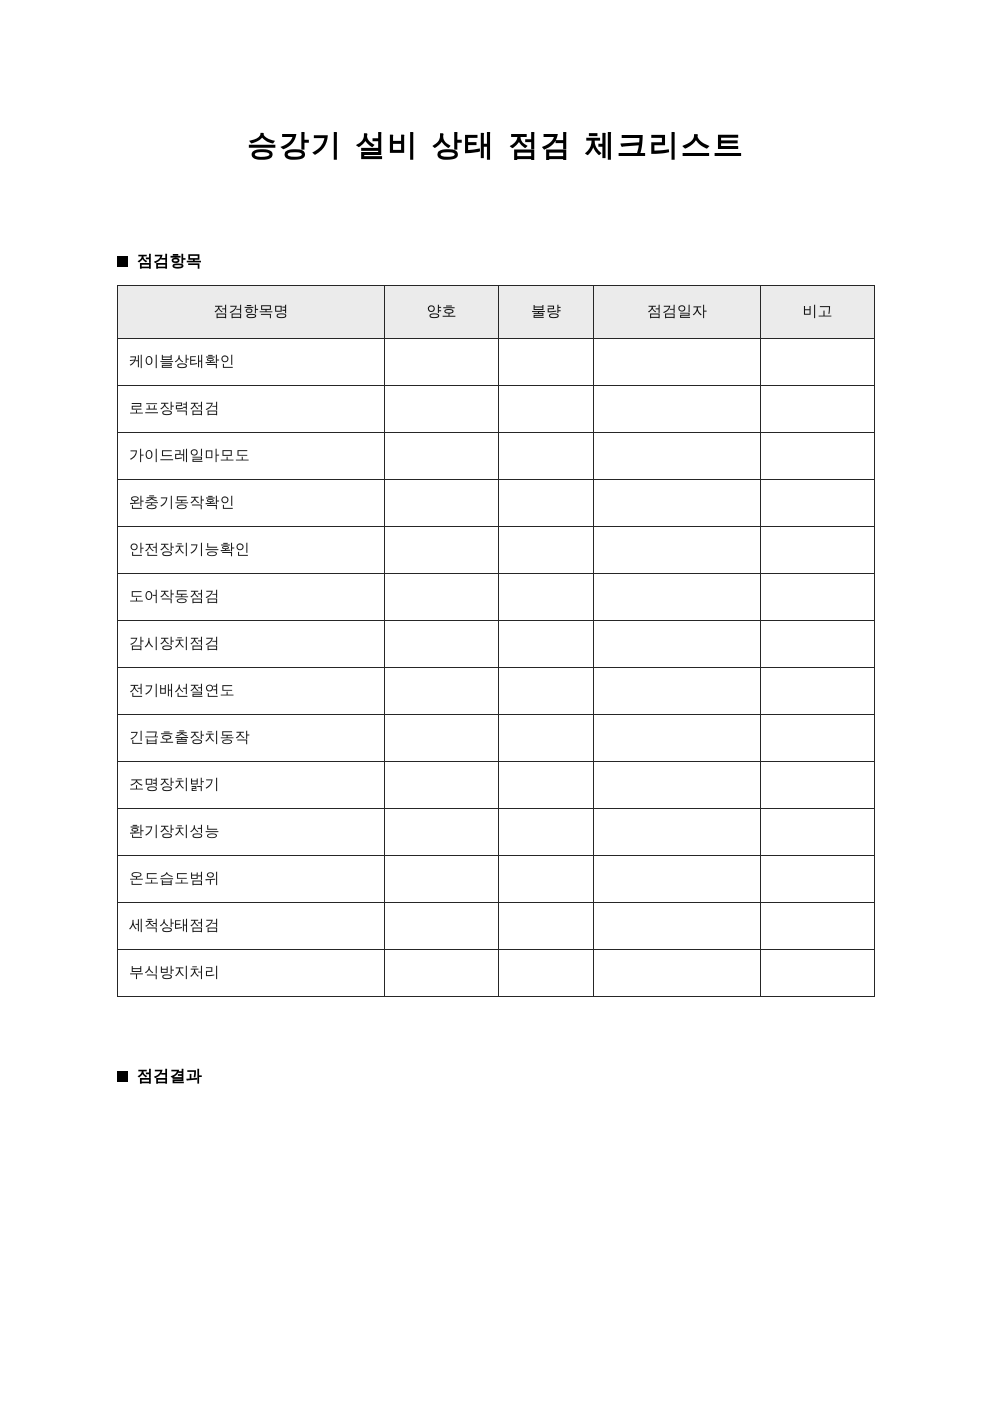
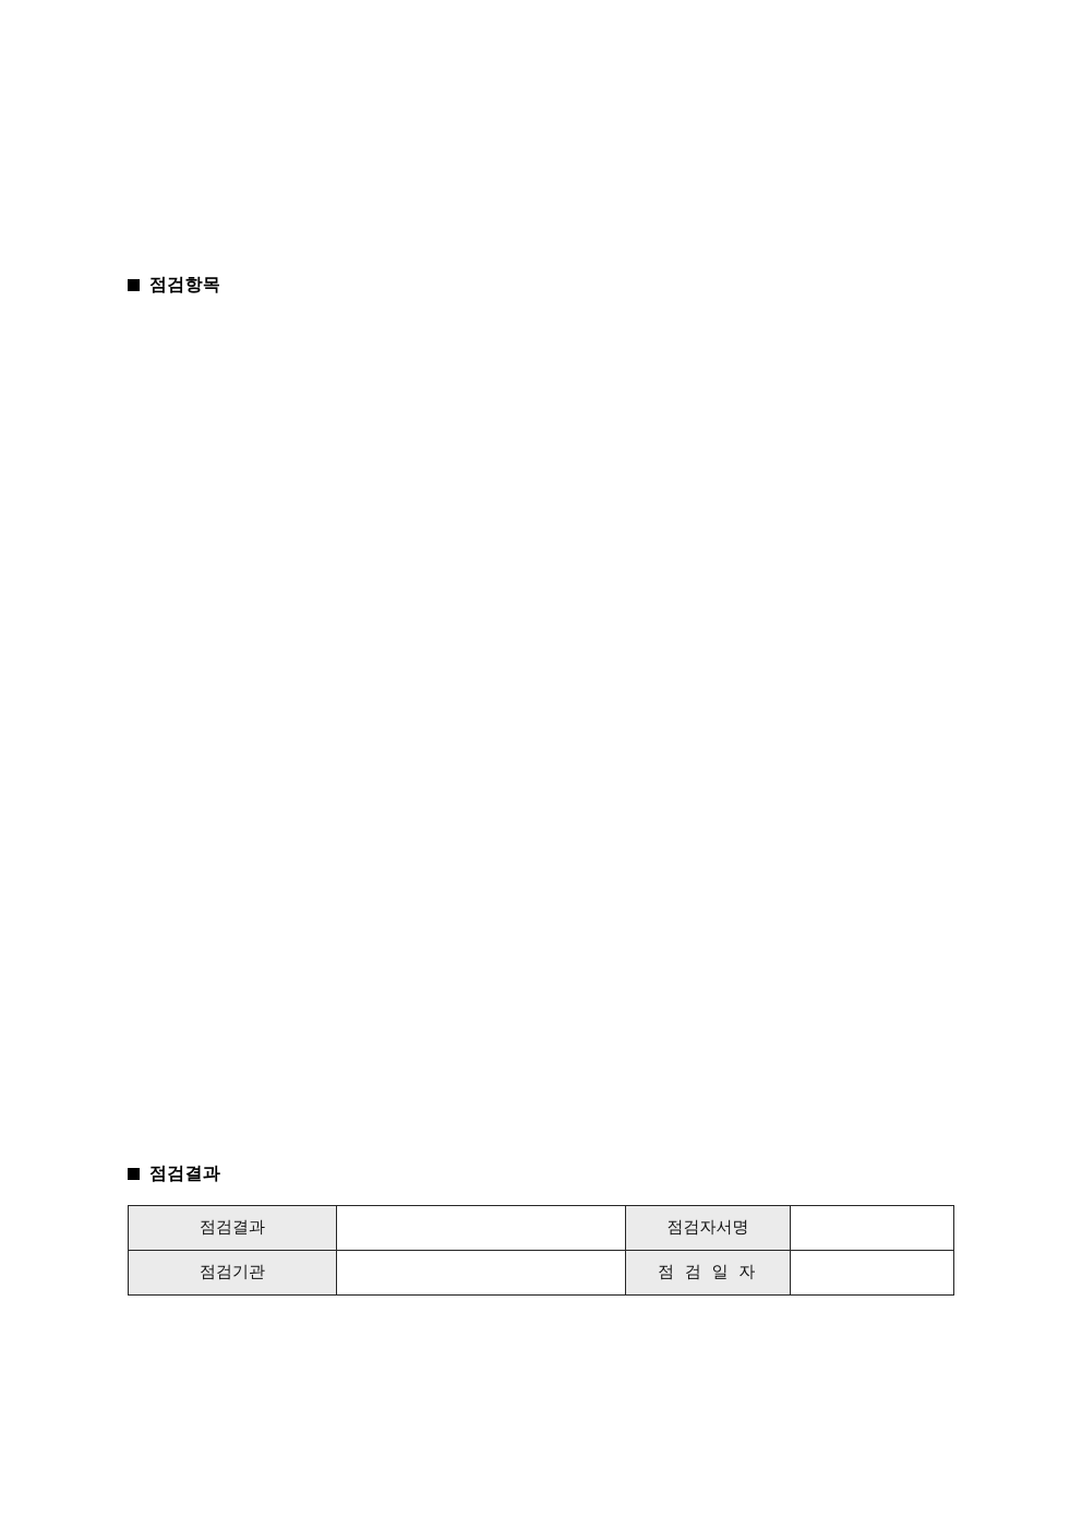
- 승강기 설비 상태 점검 체크리스트
  점검항목
- 점검항목명	양호	불량	점검일자	비고
- 케이블상태확인
- 로프장력점검
- 가이드레일마모도
- 완충기동작확인
- 안전장치기능확인
- 도어작동점검
- 감시장치점검
- 전기배선절연도
- 긴급호출장치동작
- 조명장치밝기
- 환기장치성능
- 온도습도범위
- 세척상태점검
- 부식방지처리
  점검결과
+ 점검결과		점검자서명
+ 점검기관		점 검 일 자
